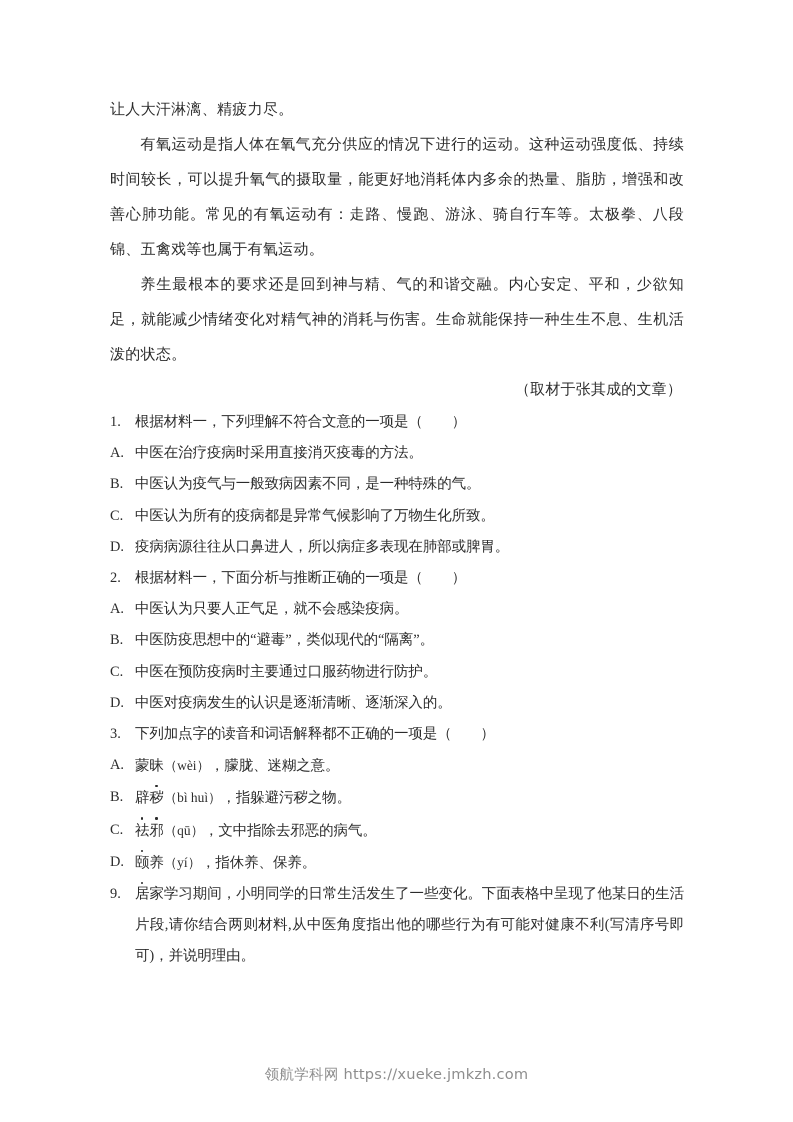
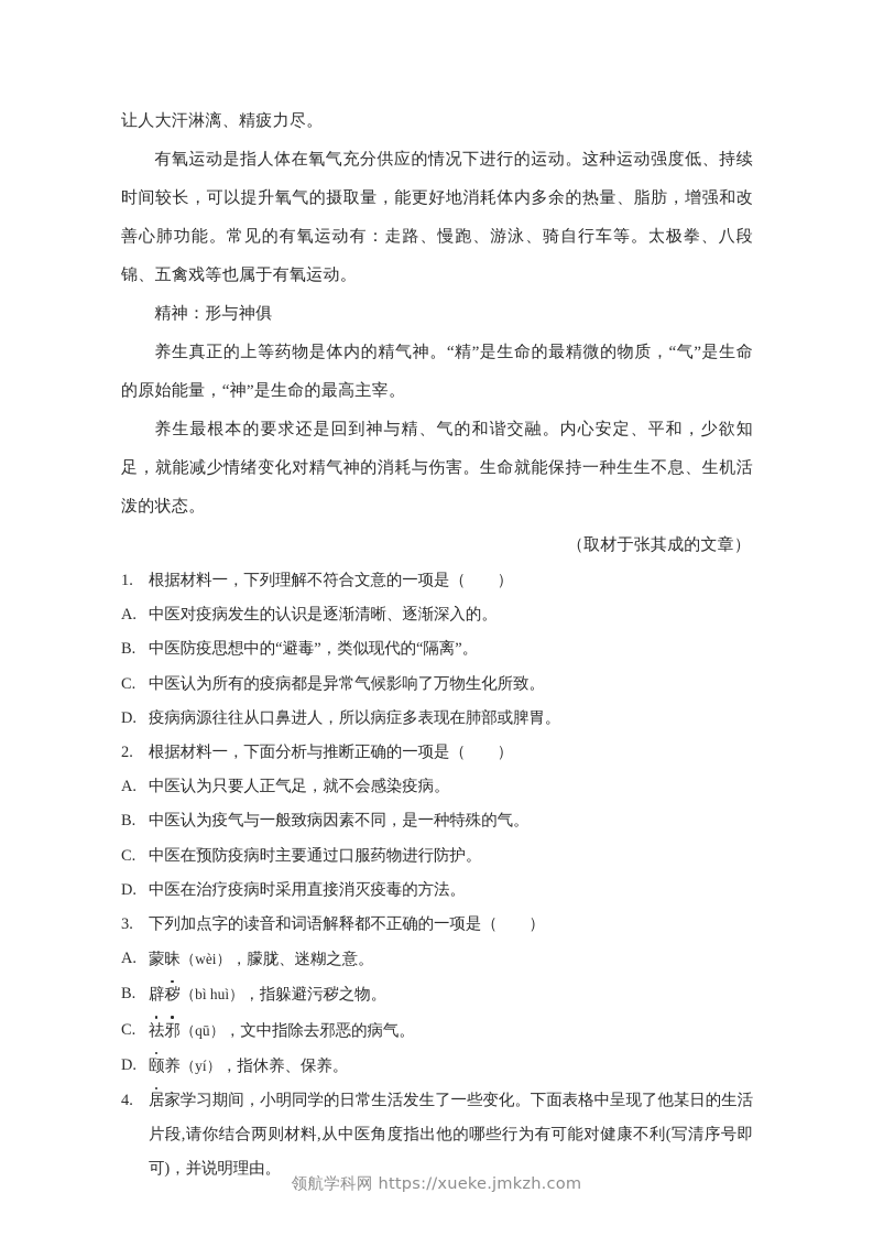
  让人大汗淋漓、精疲力尽。
  有氧运动是指人体在氧气充分供应的情况下进行的运动。这种运动强度低、持续时间较长，可以提升氧气的摄取量，能更好地消耗体内多余的热量、脂肪，增强和改善心肺功能。常见的有氧运动有：走路、慢跑、游泳、骑自行车等。太极拳、八段锦、五禽戏等也属于有氧运动。
+ 精神：形与神俱
+ 养生真正的上等药物是体内的精气神。“精”是生命的最精微的物质，“气”是生命的原始能量，“神”是生命的最高主宰。
  养生最根本的要求还是回到神与精、气的和谐交融。内心安定、平和，少欲知足，就能减少情绪变化对精气神的消耗与伤害。生命就能保持一种生生不息、生机活泼的状态。
  （取材于张其成的文章）
  1.
  根据材料一，下列理解不符合文意的一项是（ ）
  A.
- 中医在治疗疫病时采用直接消灭疫毒的方法。
+ 中医对疫病发生的认识是逐渐清晰、逐渐深入的。
  B.
- 中医认为疫气与一般致病因素不同，是一种特殊的气。
+ 中医防疫思想中的“避毒”，类似现代的“隔离”。
  C.
  中医认为所有的疫病都是异常气候影响了万物生化所致。
  D.
  疫病病源往往从口鼻进人，所以病症多表现在肺部或脾胃。
  2.
  根据材料一，下面分析与推断正确的一项是（ ）
  A.
  中医认为只要人正气足，就不会感染疫病。
  B.
- 中医防疫思想中的“避毒”，类似现代的“隔离”。
+ 中医认为疫气与一般致病因素不同，是一种特殊的气。
  C.
  中医在预防疫病时主要通过口服药物进行防护。
  D.
- 中医对疫病发生的认识是逐渐清晰、逐渐深入的。
+ 中医在治疗疫病时采用直接消灭疫毒的方法。
  3.
  下列加点字的读音和词语解释都不正确的一项是（ ）
  A.
  蒙昧（wèi），朦胧、迷糊之意。
  B.
  辟秽（bì huì），指躲避污秽之物。
  C.
  祛邪（qū），文中指除去邪恶的病气。
  D.
  颐养（yí），指休养、保养。
- 9.
+ 4.
  居家学习期间，小明同学的日常生活发生了一些变化。下面表格中呈现了他某日的生活片段,请你结合两则材料,从中医角度指出他的哪些行为有可能对健康不利(写清序号即可)，并说明理由。
  领航学科网 https://xueke.jmkzh.com
